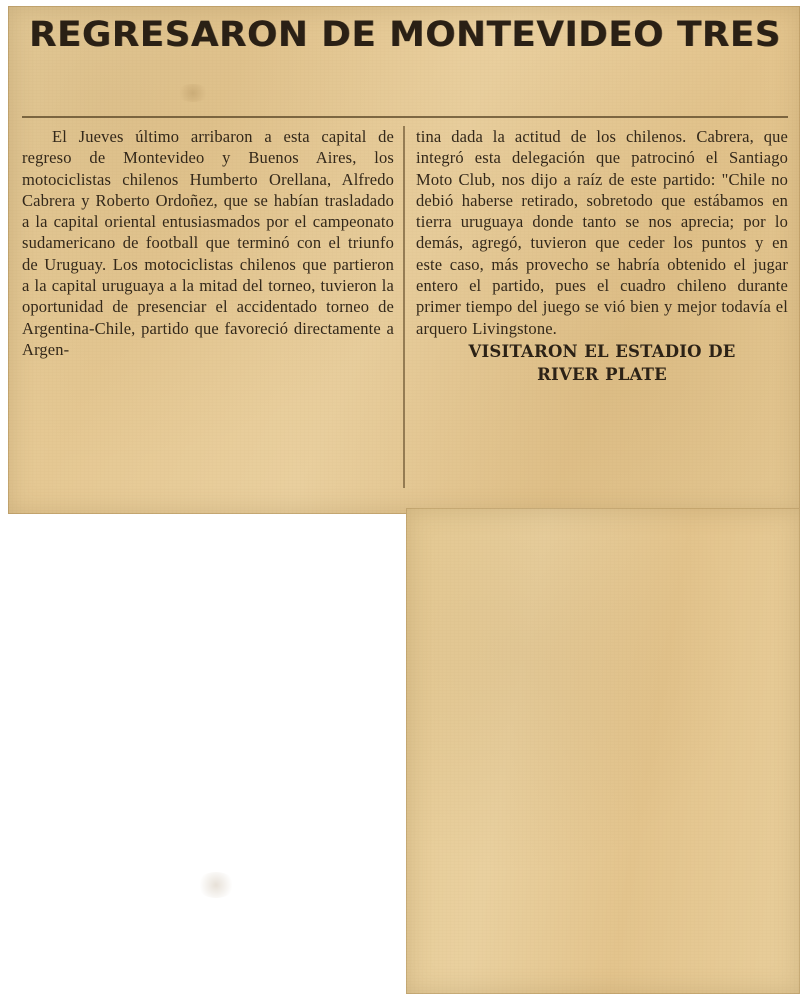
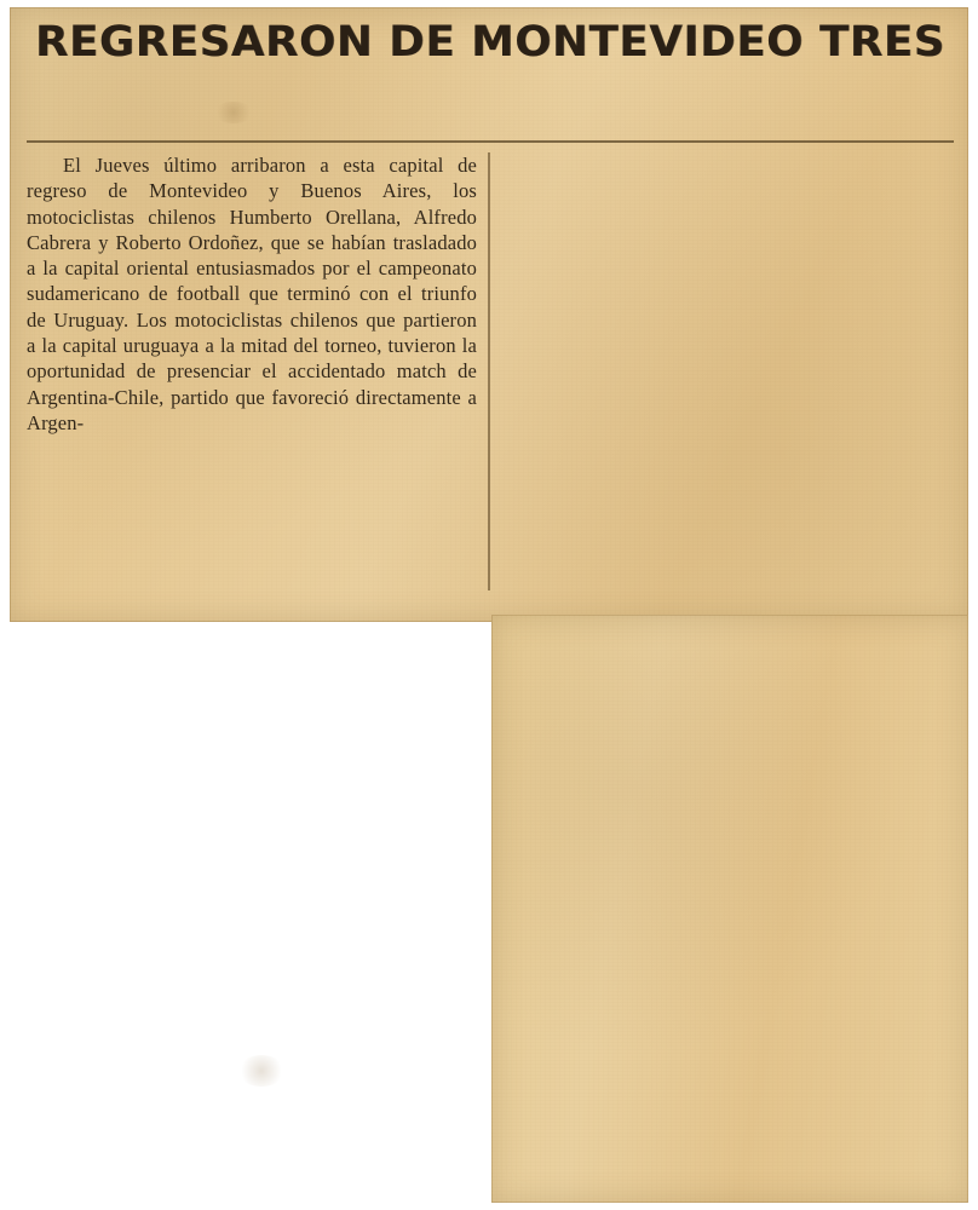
  REGRESARON DE MONTEVIDEO TRES
- El Jueves último arribaron a esta capital de regreso de Montevideo y Buenos Aires, los motociclistas chilenos Humberto Orellana, Alfredo Cabrera y Roberto Ordoñez, que se habían trasladado a la capital oriental entusiasmados por el campeonato sudamericano de football que terminó con el triunfo de Uruguay. Los motociclistas chilenos que partieron a la capital uruguaya a la mitad del torneo, tuvieron la oportunidad de presenciar el accidentado torneo de Argentina-Chile, partido que favoreció directamente a Argen-
+ El Jueves último arribaron a esta capital de regreso de Montevideo y Buenos Aires, los motociclistas chilenos Humberto Orellana, Alfredo Cabrera y Roberto Ordoñez, que se habían trasladado a la capital oriental entusiasmados por el campeonato sudamericano de football que terminó con el triunfo de Uruguay. Los motociclistas chilenos que partieron a la capital uruguaya a la mitad del torneo, tuvieron la oportunidad de presenciar el accidentado match de Argentina-Chile, partido que favoreció directamente a Argen-
- tina dada la actitud de los chilenos. Cabrera, que integró esta delegación que patrocinó el Santiago Moto Club, nos dijo a raíz de este partido: "Chile no debió haberse retirado, sobretodo que estábamos en tierra uruguaya donde tanto se nos aprecia; por lo demás, agregó, tuvieron que ceder los puntos y en este caso, más provecho se habría obtenido el jugar entero el partido, pues el cuadro chileno durante primer tiempo del juego se vió bien y mejor todavía el arquero Livingstone.
- VISITARON EL ESTADIO DE
- RIVER PLATE
